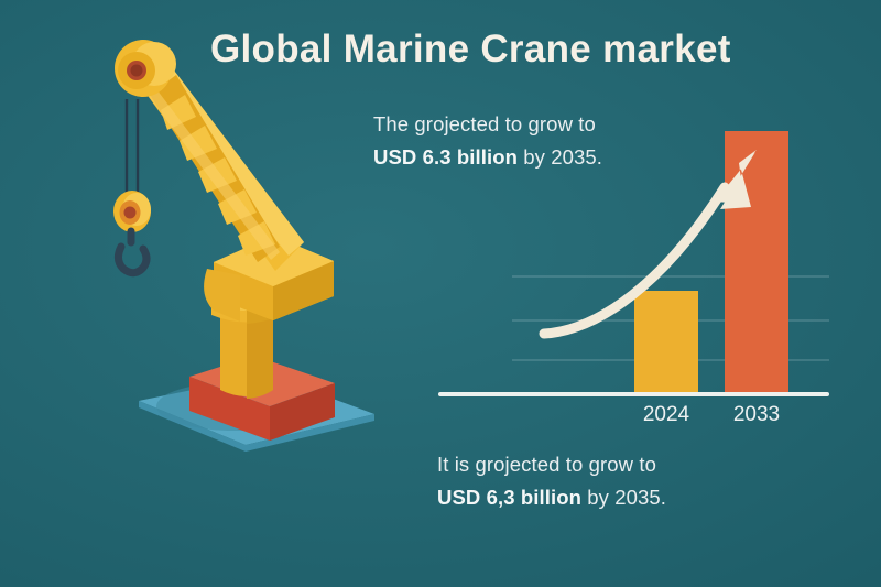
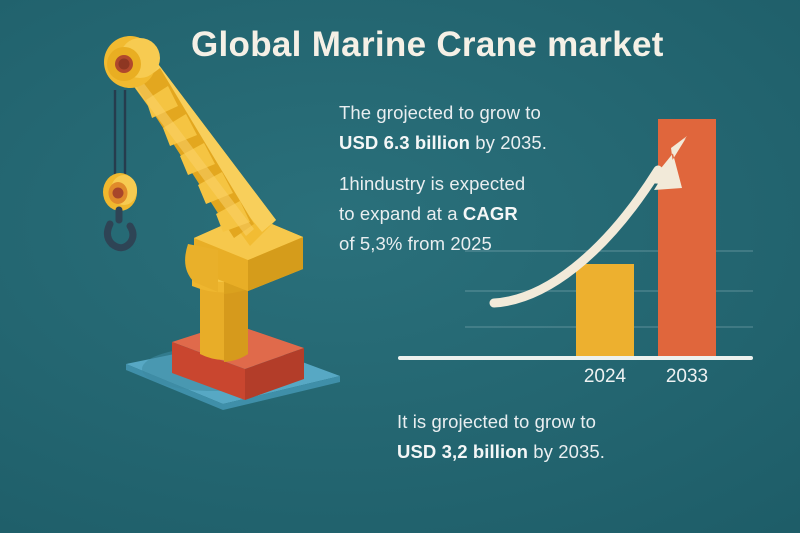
  Global Marine Crane market
  The grojected to grow to
  USD 6.3 billion by 2035.
+ 1hindustry is expected
+ to expand at a CAGR
+ of 5,3% from 2025
  It is grojected to grow to
- USD 6,3 billion by 2035.
+ USD 3,2 billion by 2035.
  2024
  2033
